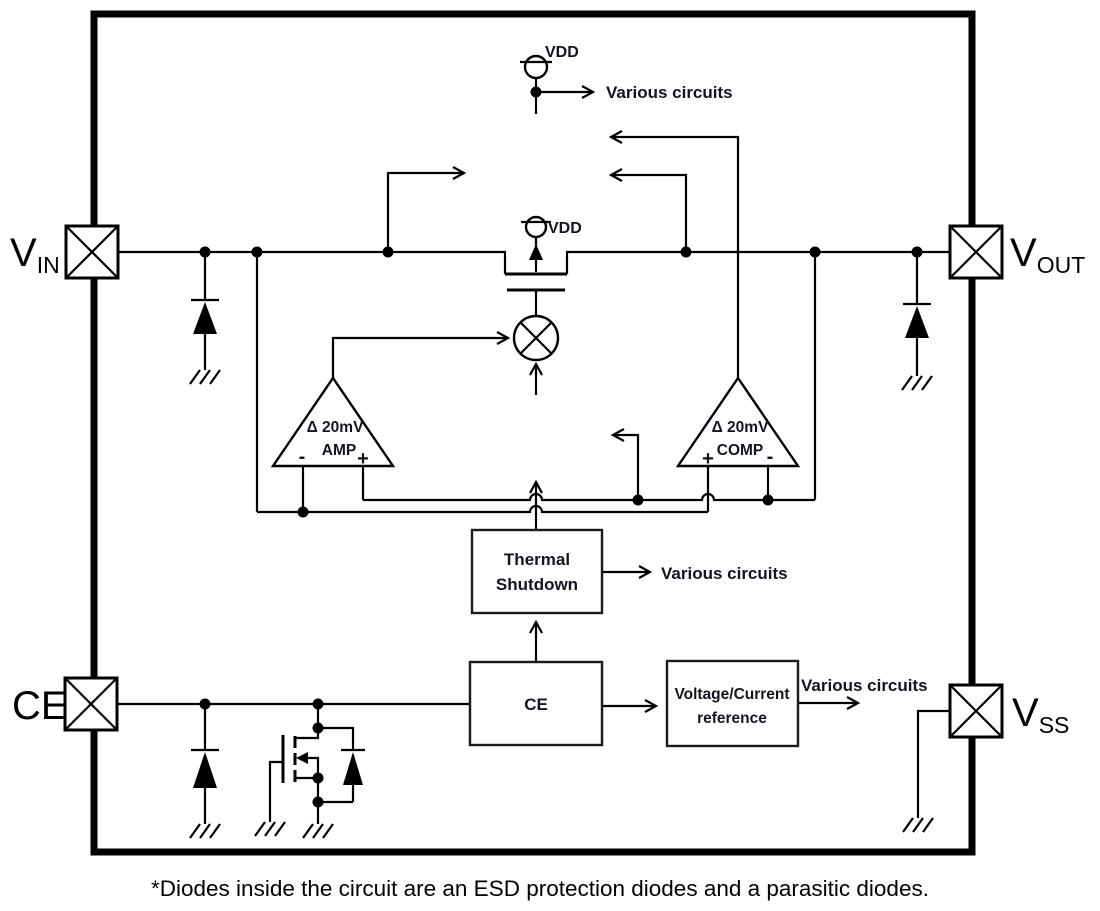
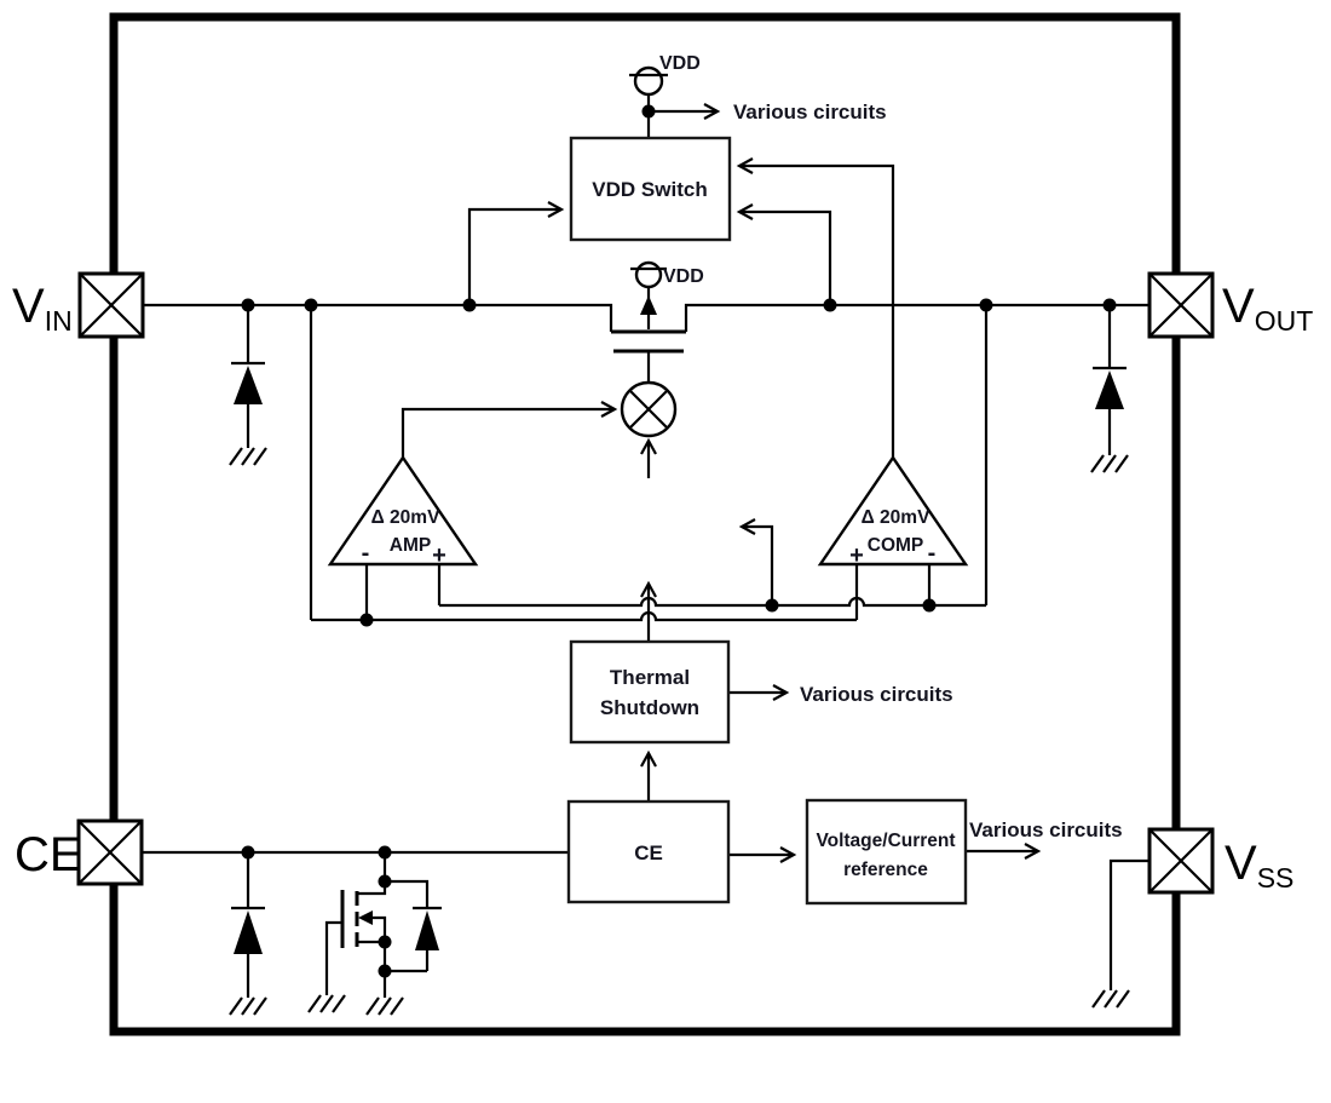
  VDD
  VDD
  Various circuits
+ VDD Switch
  Thermal
  Shutdown
  Various circuits
  CE
  Voltage/Current
  reference
  Various circuits
  Δ 20mV
  AMP
  -
  +
  Δ 20mV
  COMP
  +
  -
  VIN
  VOUT
  CE
  VSS
- *Diodes inside the circuit are an ESD protection diodes and a parasitic diodes.
